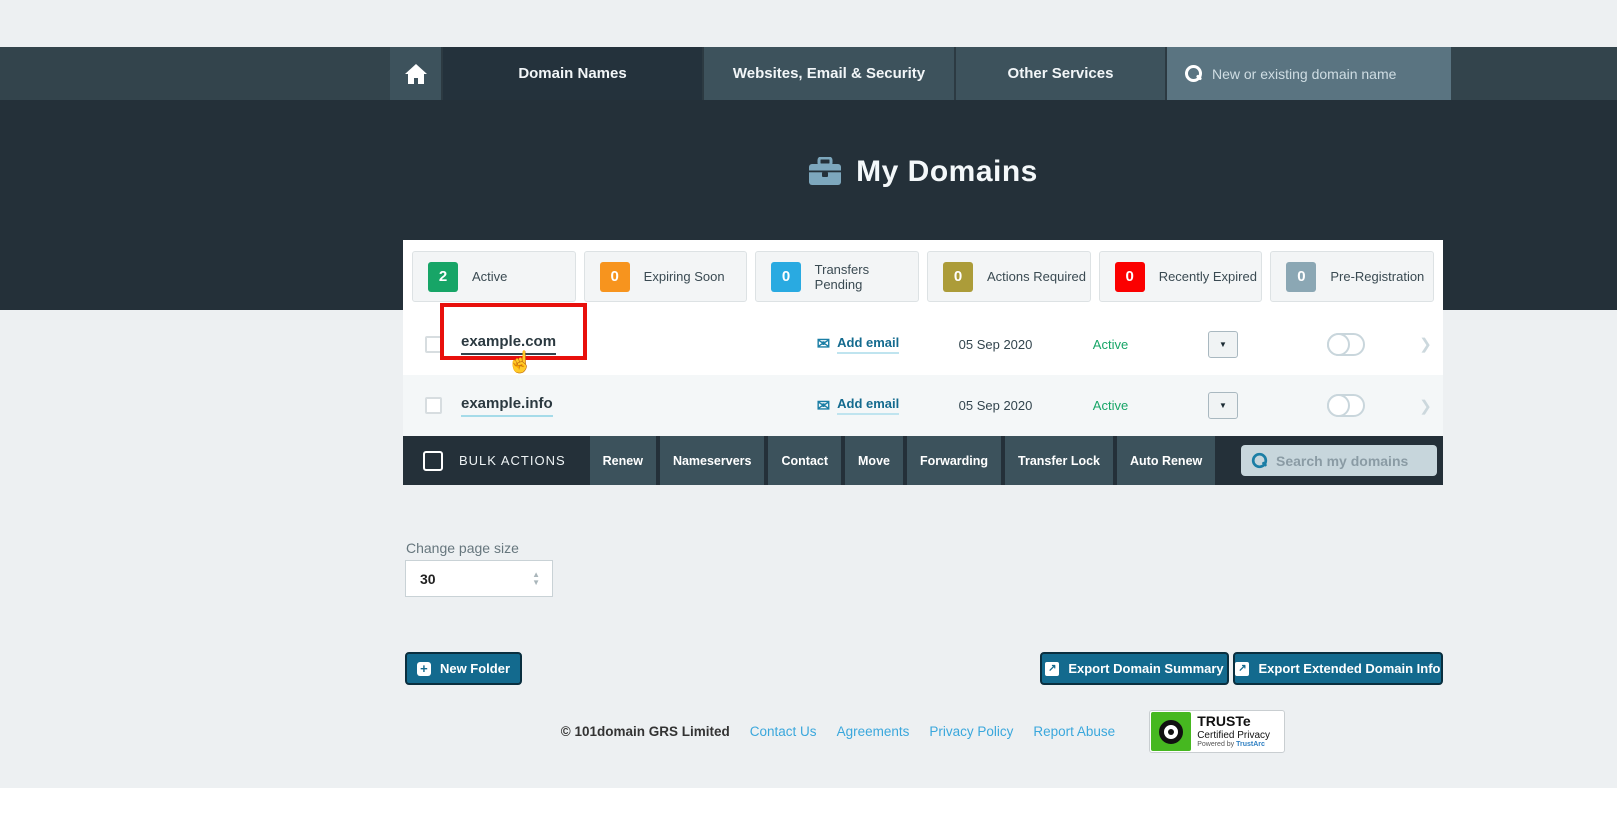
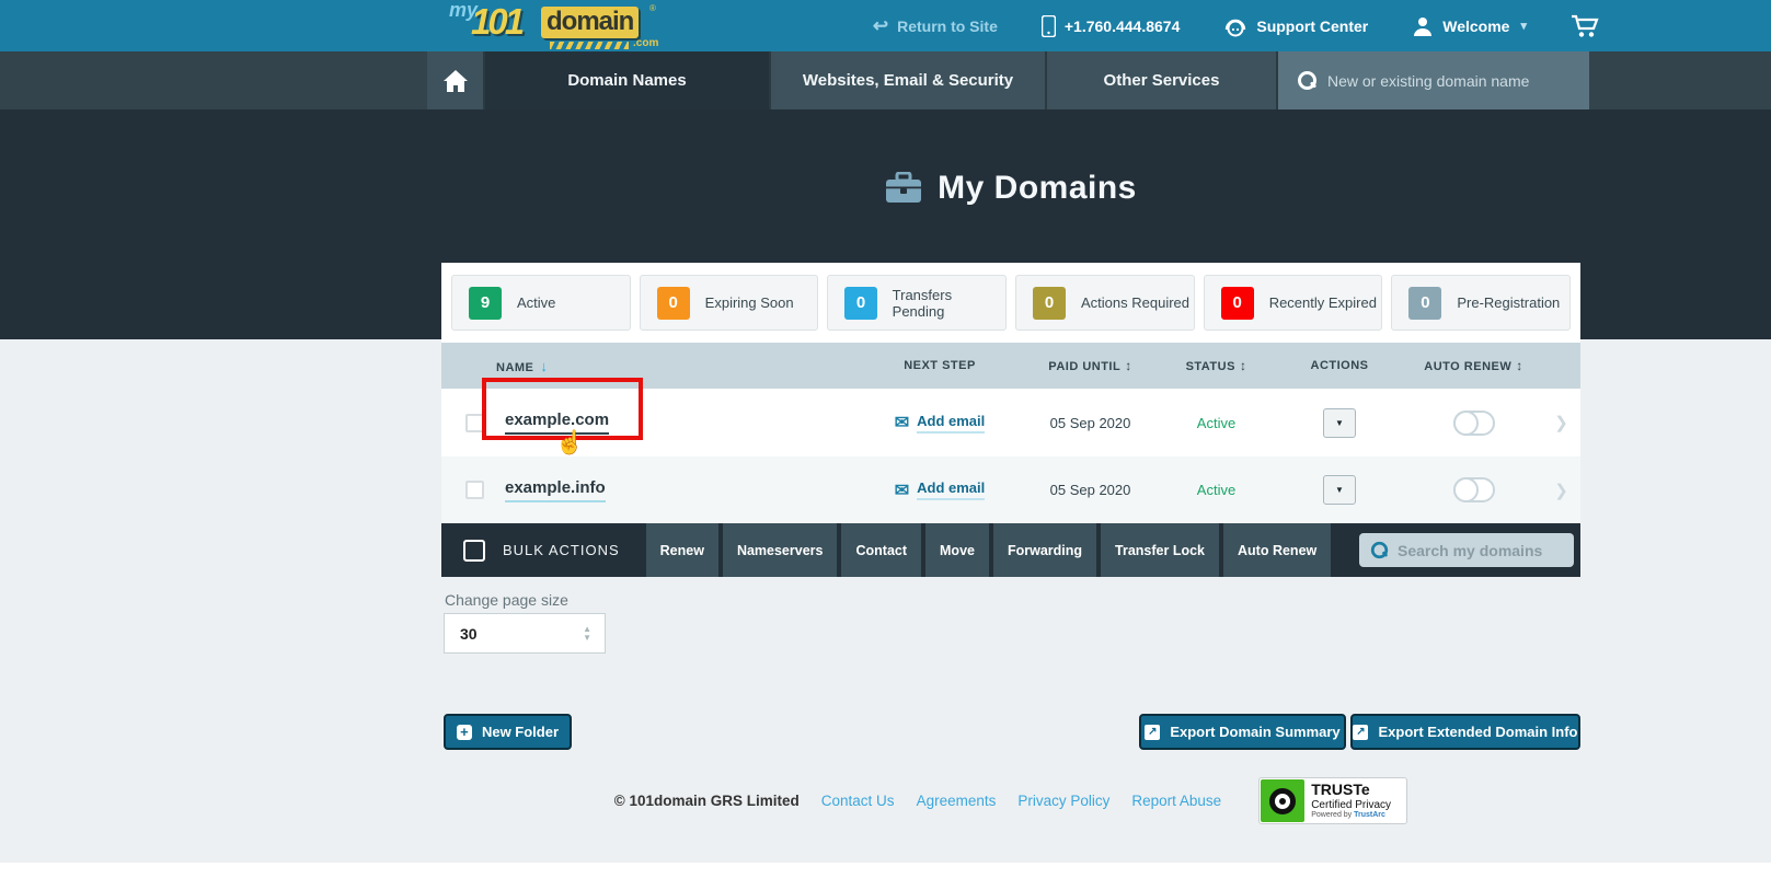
+ my
+ 101
+ domain
+ ®
+ .com
+ ↩
+ Return to Site
+ +1.760.444.8674
+ Support Center
+ Welcome
+ ▾
  Domain Names
  Websites, Email & Security
  Other Services
  New or existing domain name
  My Domains
- 2
+ 9
  Active
  0
  Expiring Soon
  0
  Transfers Pending
  0
  Actions Required
  0
  Recently Expired
  0
  Pre-Registration
+ NAME ↓
+ NEXT STEP
+ PAID UNTIL ↕
+ STATUS ↕
+ ACTIONS
+ AUTO RENEW ↕
  example.com
  ✉
  Add email
  05 Sep 2020
  Active
  ▼
  ❯
  ☝
  example.info
  ✉
  Add email
  05 Sep 2020
  Active
  ▼
  ❯
  BULK ACTIONS
  Renew
  Nameservers
  Contact
  Move
  Forwarding
  Transfer Lock
  Auto Renew
  Search my domains
  Change page size
  30
  ▲
  ▼
  +
  New Folder
  ↗
  Export Domain Summary
  ↗
  Export Extended Domain Info
  © 101domain GRS Limited
  Contact Us
  Agreements
  Privacy Policy
  Report Abuse
  TRUSTe
  Certified Privacy
